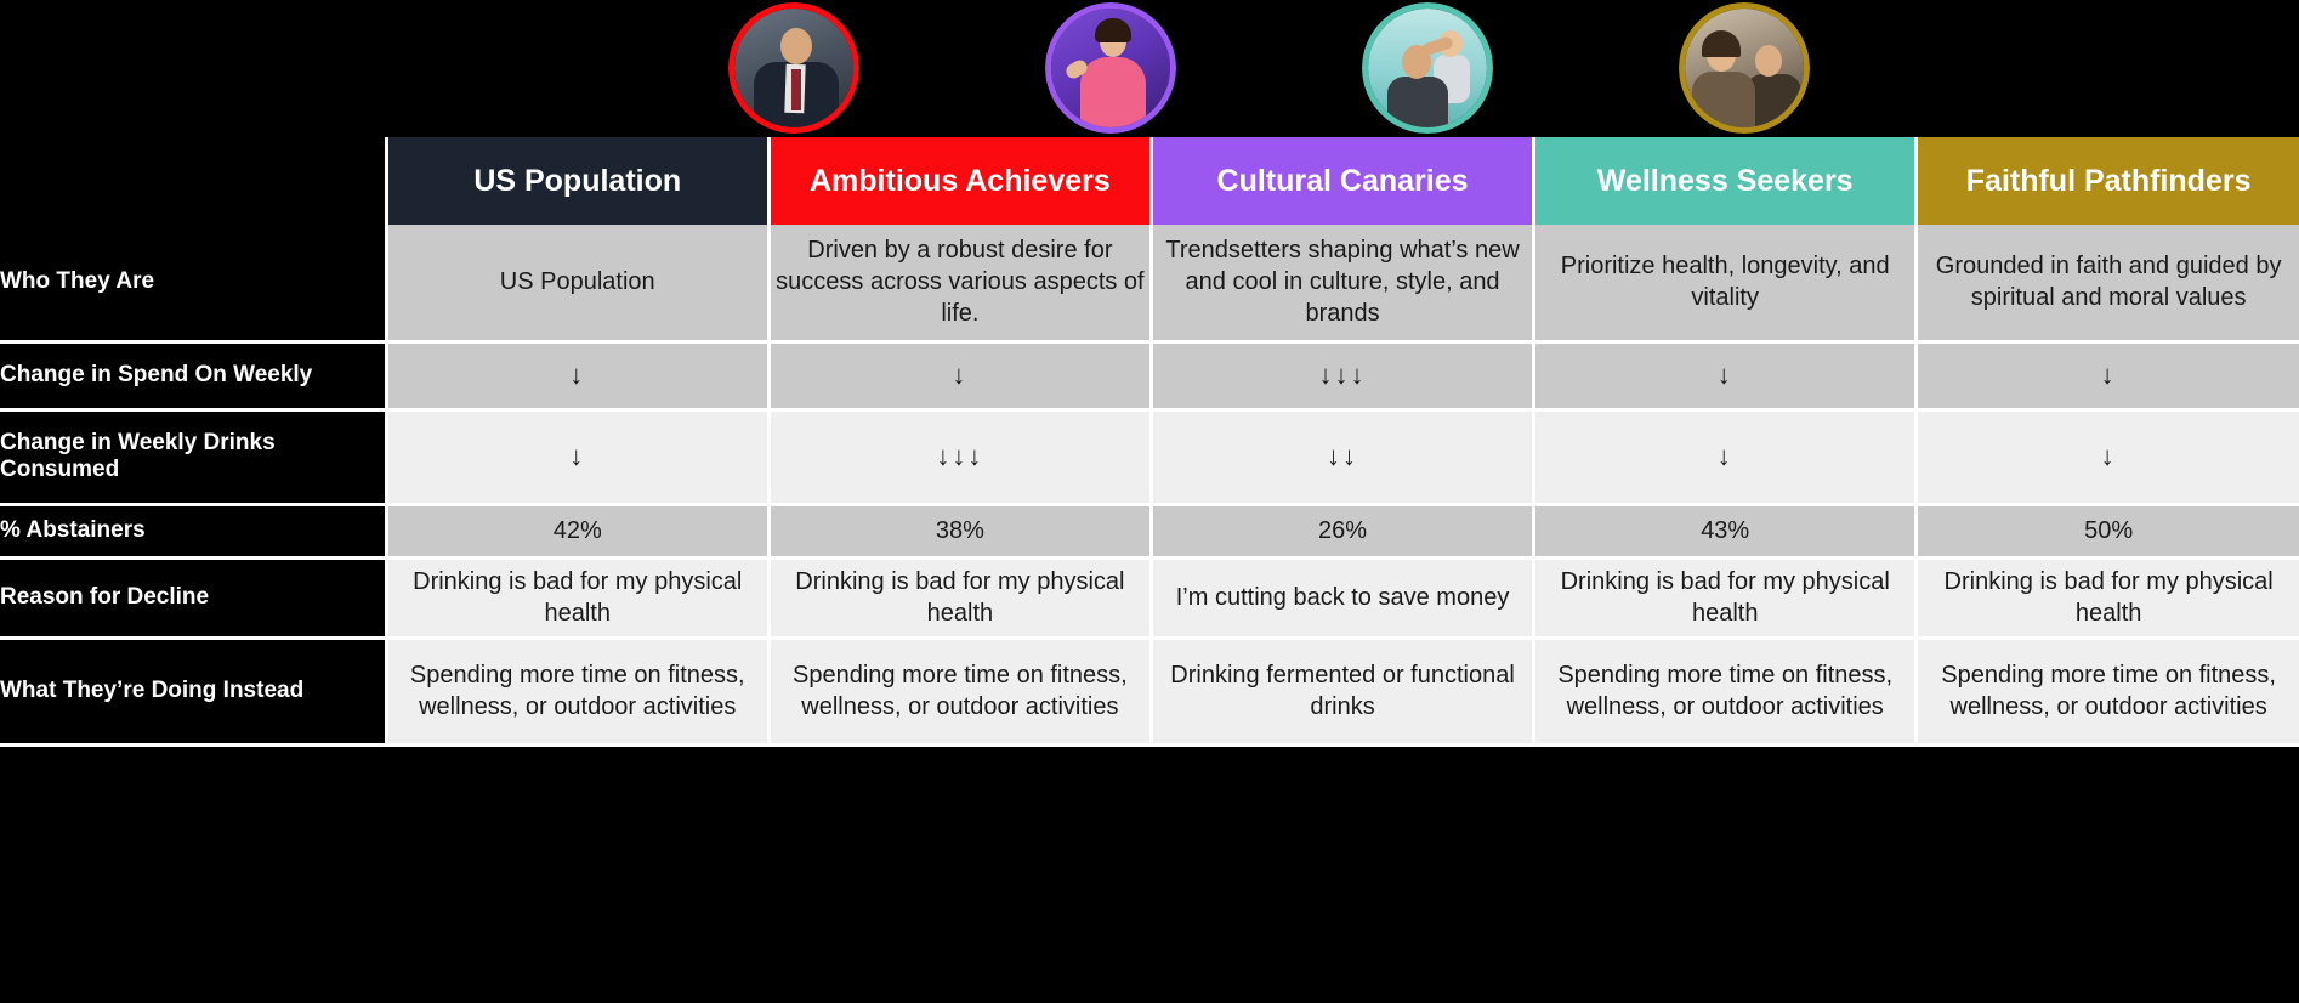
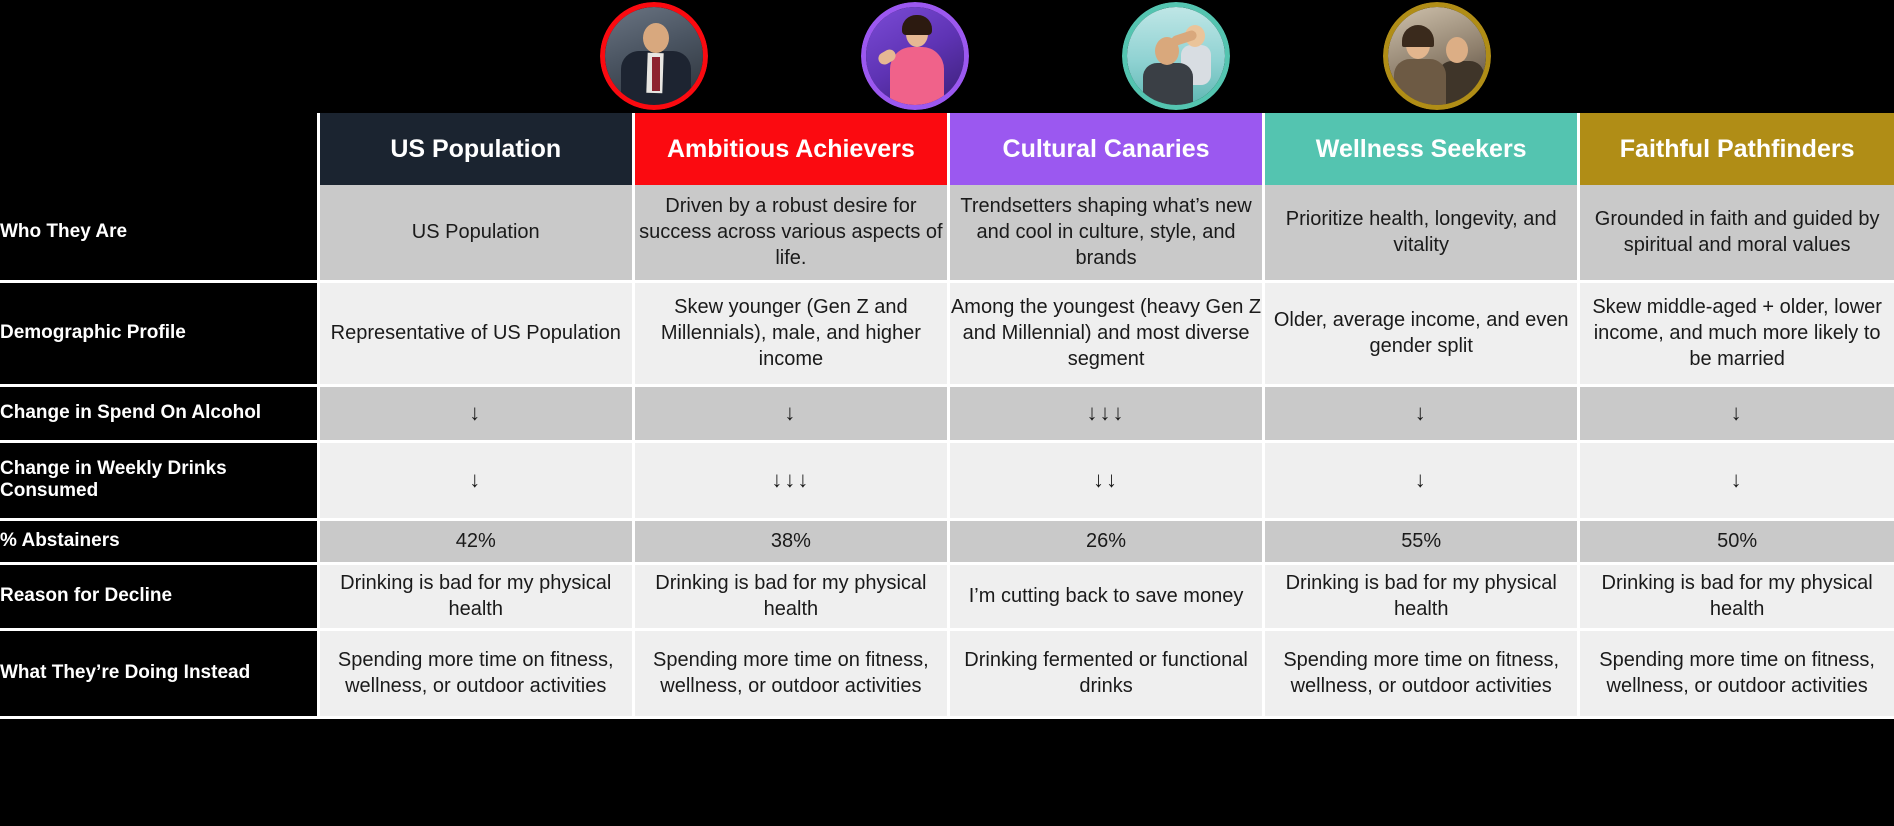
  	US Population	Ambitious Achievers	Cultural Canaries	Wellness Seekers	Faithful Pathfinders
  Who They Are	US Population	Driven by a robust desire for success across various aspects of life.	Trendsetters shaping what’s new and cool in culture, style, and brands	Prioritize health, longevity, and vitality	Grounded in faith and guided by spiritual and moral values
+ Demographic Profile	Representative of US Population	Skew younger (Gen Z and Millennials), male, and higher income	Among the youngest (heavy Gen Z and Millennial) and most diverse segment	Older, average income, and even gender split	Skew middle-aged + older, lower income, and much more likely to be married
- Change in Spend On Weekly	↓	↓	↓↓↓	↓	↓
+ Change in Spend On Alcohol	↓	↓	↓↓↓	↓	↓
  Change in Weekly Drinks Consumed	↓	↓↓↓	↓↓	↓	↓
- % Abstainers	42%	38%	26%	43%	50%
+ % Abstainers	42%	38%	26%	55%	50%
  Reason for Decline	Drinking is bad for my physical health	Drinking is bad for my physical health	I’m cutting back to save money	Drinking is bad for my physical health	Drinking is bad for my physical health
  What They’re Doing Instead	Spending more time on fitness, wellness, or outdoor activities	Spending more time on fitness, wellness, or outdoor activities	Drinking fermented or functional drinks	Spending more time on fitness, wellness, or outdoor activities	Spending more time on fitness, wellness, or outdoor activities
